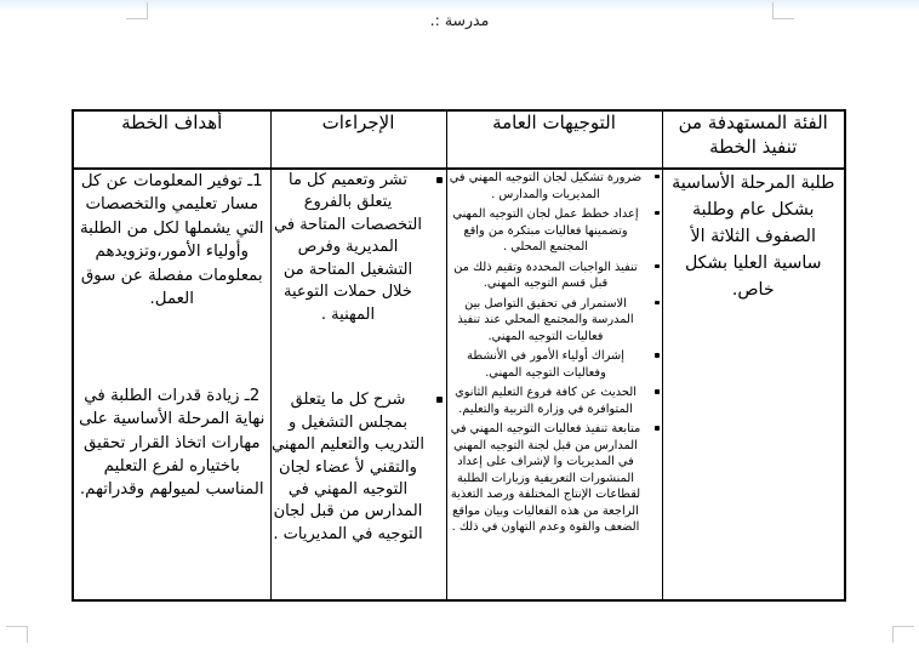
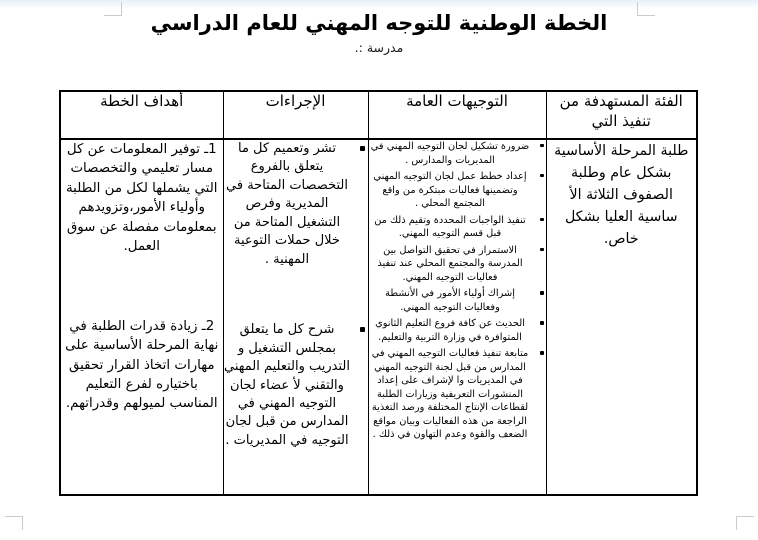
+ الخطة الوطنية للتوجه المهني للعام الدراسي
  مدرسة :.
- الفئة المستهدفة من تنفيذ الخطة	التوجيهات العامة	الإجراءات	أهداف الخطة
+ الفئة المستهدفة من تنفيذ التي	التوجيهات العامة	الإجراءات	أهداف الخطة
  طلبة المرحلة الأساسية بشكل عام وطلبة الصفوف الثلاثة الأ ساسية العليا بشكل خاص.	ضرورة تشكيل لجان التوجيه المهني في المديريات والمدارس . إعداد خطط عمل لجان التوجيه المهني وتضمينها فعاليات مبتكرة من واقع المجتمع المحلي . تنفيذ الواجبات المحددة وتقيم ذلك من قبل قسم التوجيه المهني. الاستمرار في تحقيق التواصل بين المدرسة والمجتمع المحلي عند تنفيذ فعاليات التوجيه المهني. إشراك أولياء الأمور في الأنشطة وفعاليات التوجيه المهني. الحديث عن كافة فروع التعليم الثانوي المتوافرة في وزارة التربية والتعليم. متابعة تنفيذ فعاليات التوجيه المهني في المدارس من قبل لجنة التوجيه المهني في المديريات وا لإشراف على إعداد المنشورات التعريفية وزيارات الطلبة لقطاعات الإنتاج المختلفة ورصد التغذية الراجعة من هذه الفعاليات وبيان مواقع الضعف والقوة وعدم التهاون في ذلك .	تشر وتعميم كل ما يتعلق بالفروع التخصصات المتاحة في المديرية وفرص التشغيل المتاحة من خلال حملات التوعية المهنية . شرح كل ما يتعلق بمجلس التشغيل و التدريب والتعليم المهني والتقني لأ عضاء لجان التوجيه المهني في المدارس من قبل لجان التوجيه في المديريات .	1ـ توفير المعلومات عن كل مسار تعليمي والتخصصات التي يشملها لكل من الطلبة وأولياء الأمور،وتزويدهم بمعلومات مفصلة عن سوق العمل. 2ـ زيادة قدرات الطلبة في نهاية المرحلة الأساسية على مهارات اتخاذ القرار تحقيق باختياره لفرع التعليم المناسب لميولهم وقدراتهم.
